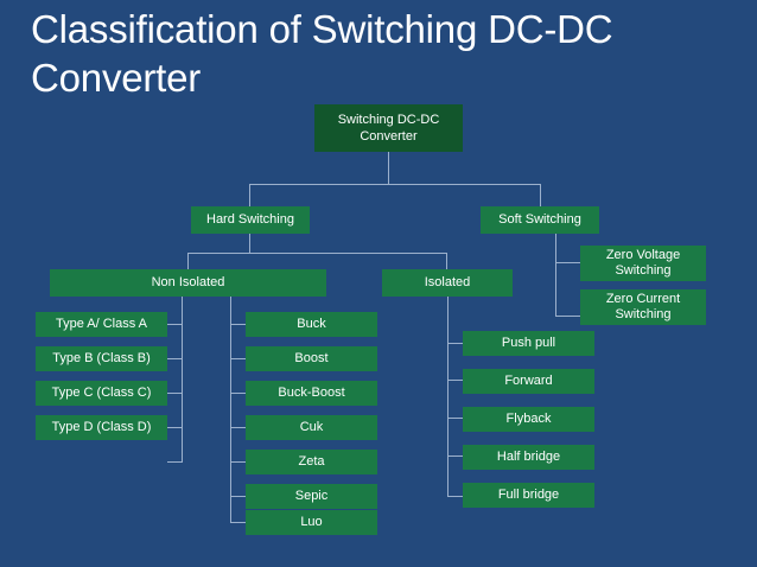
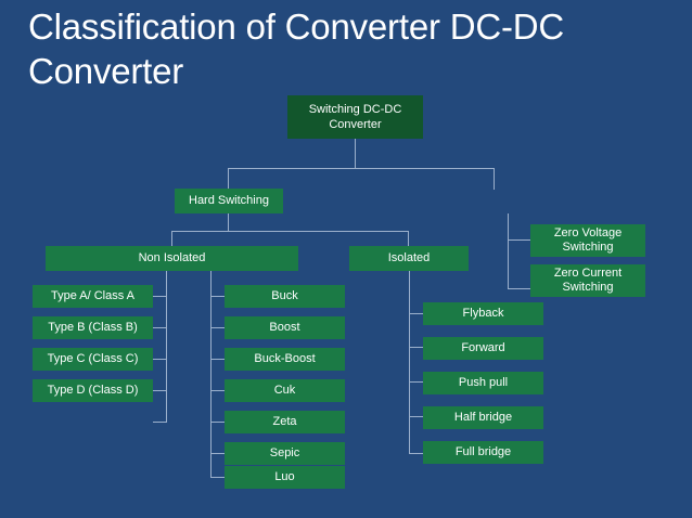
- Classification of Switching DC-DC Converter
+ Classification of Converter DC-DC Converter
  Switching DC-DC Converter
  Hard Switching
- Soft Switching
  Non Isolated
  Isolated
  Type A/ Class A
  Type B (Class B)
  Type C (Class C)
  Type D (Class D)
  Buck
  Boost
  Buck-Boost
  Cuk
  Zeta
  Sepic
  Luo
- Push pull
+ Flyback
  Forward
- Flyback
+ Push pull
  Half bridge
  Full bridge
  Zero Voltage Switching
  Zero Current Switching
